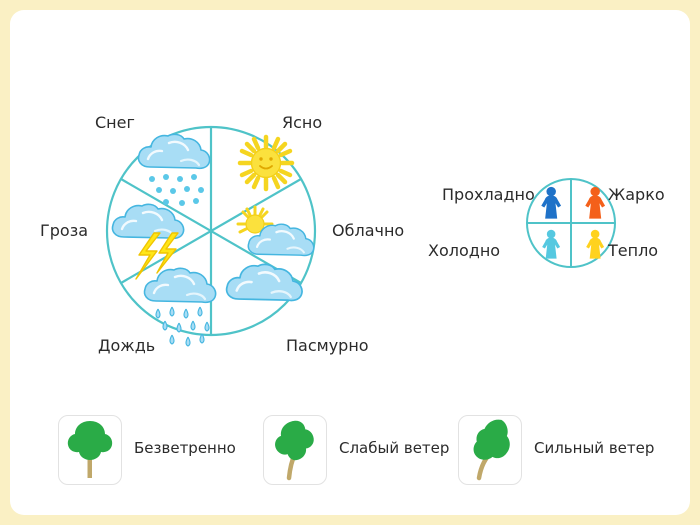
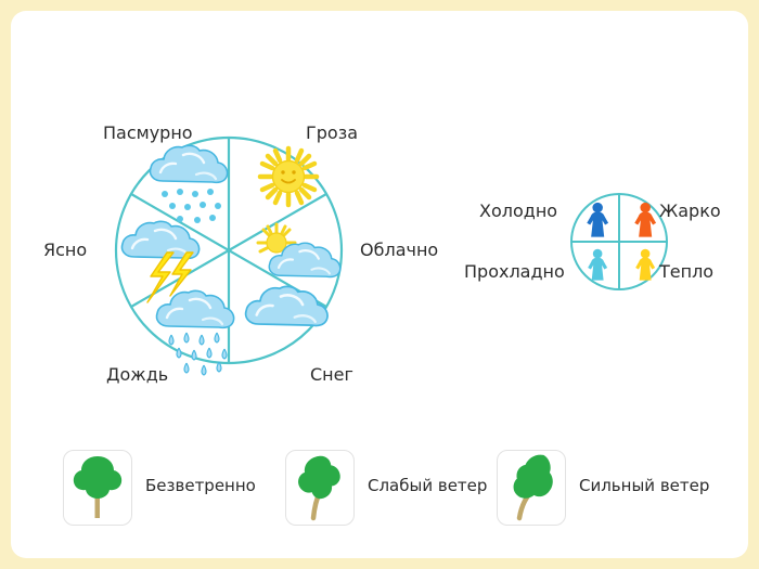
- Снег
+ Пасмурно
- Ясно
+ Гроза
  Облачно
- Пасмурно
+ Снег
  Дождь
- Гроза
+ Ясно
- Прохладно
+ Холодно
  Жарко
- Холодно
+ Прохладно
  Тепло
  Безветренно
  Слабый ветер
  Сильный ветер
